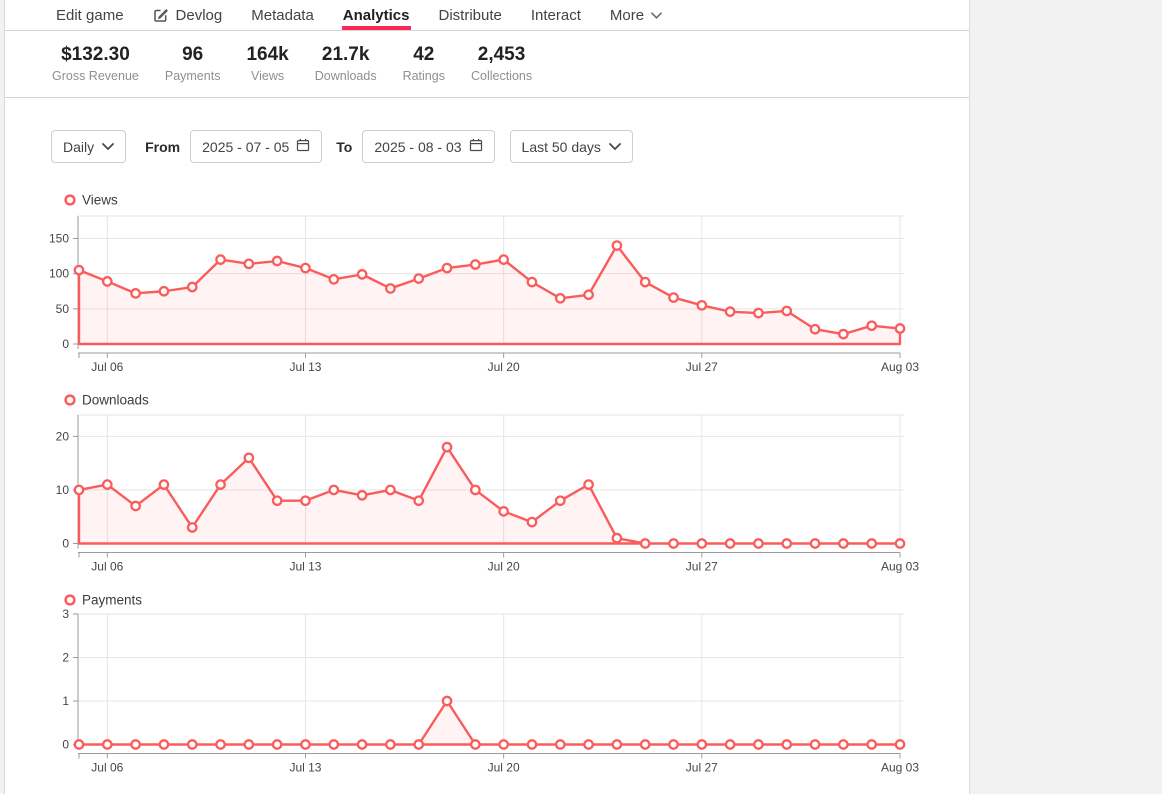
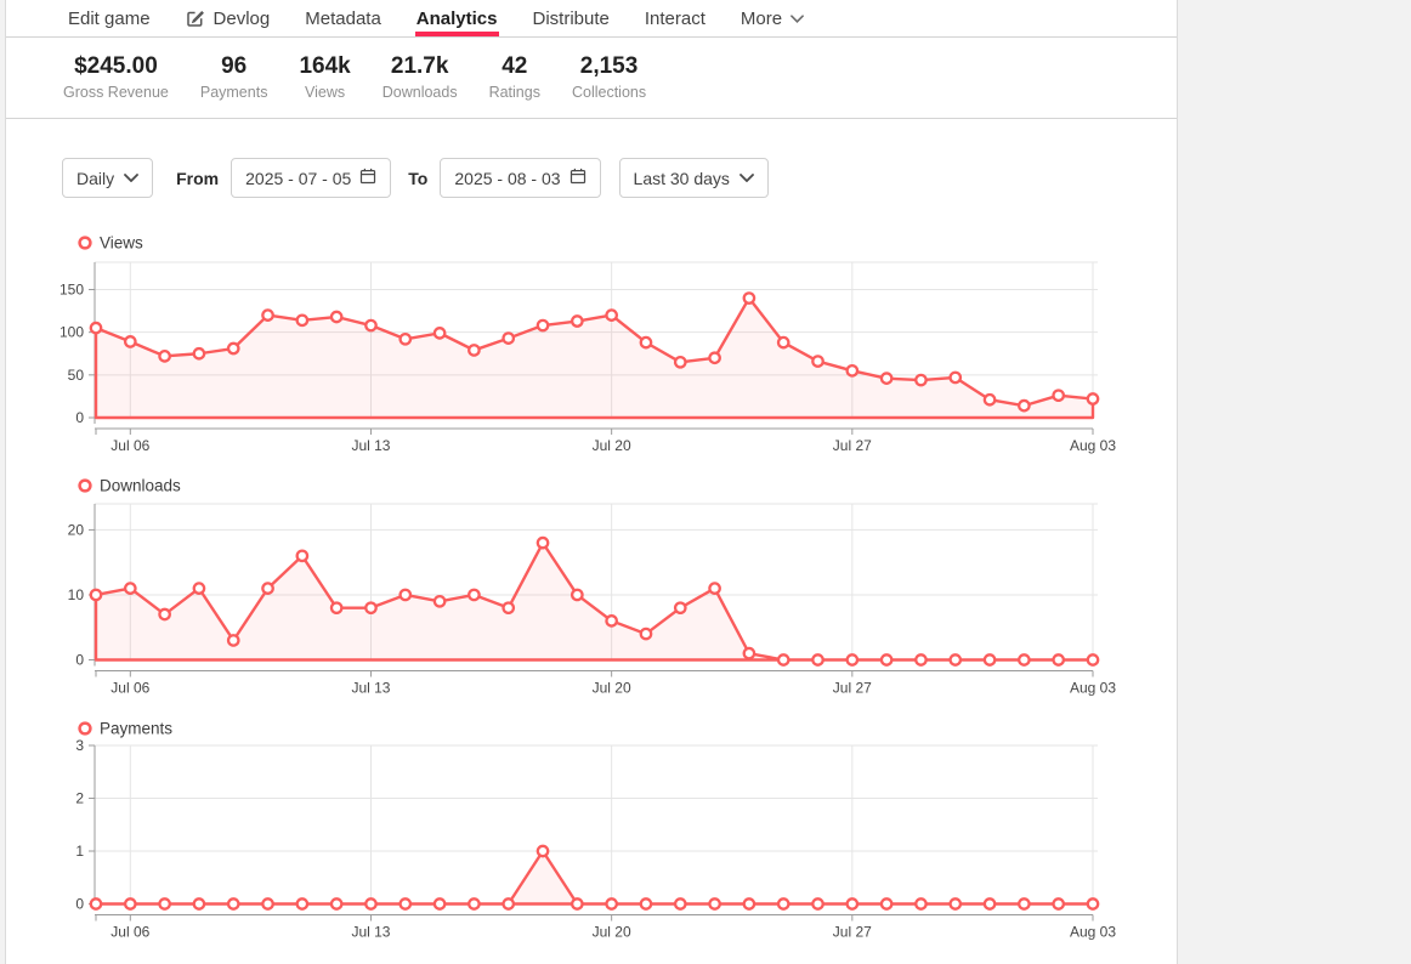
  Edit game
  Devlog
  Metadata
  Analytics
  Distribute
  Interact
  More
- $132.30
+ $245.00
  Gross Revenue
  96
  Payments
  164k
  Views
  21.7k
  Downloads
  42
  Ratings
- 2,453
+ 2,153
  Collections
  Daily
  From
  2025 - 07 - 05
  To
  2025 - 08 - 03
- Last 50 days
+ Last 30 days
  0
  50
  100
  150
  Jul 06
  Jul 13
  Jul 20
  Jul 27
  Aug 03
  Views
  0
  10
  20
  Jul 06
  Jul 13
  Jul 20
  Jul 27
  Aug 03
  Downloads
  0
  1
  2
  3
  Jul 06
  Jul 13
  Jul 20
  Jul 27
  Aug 03
  Payments
